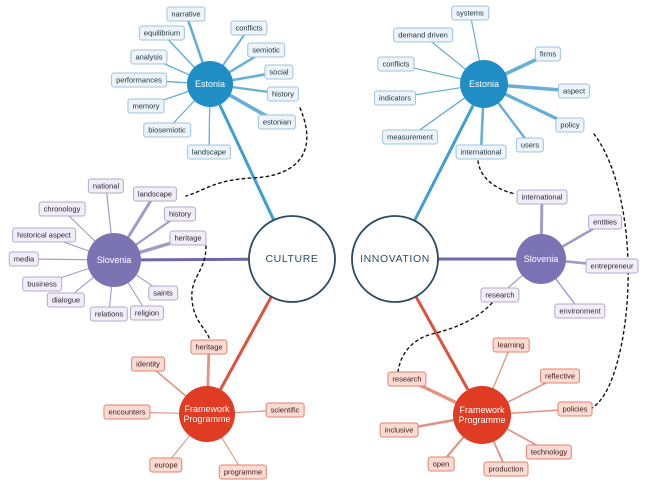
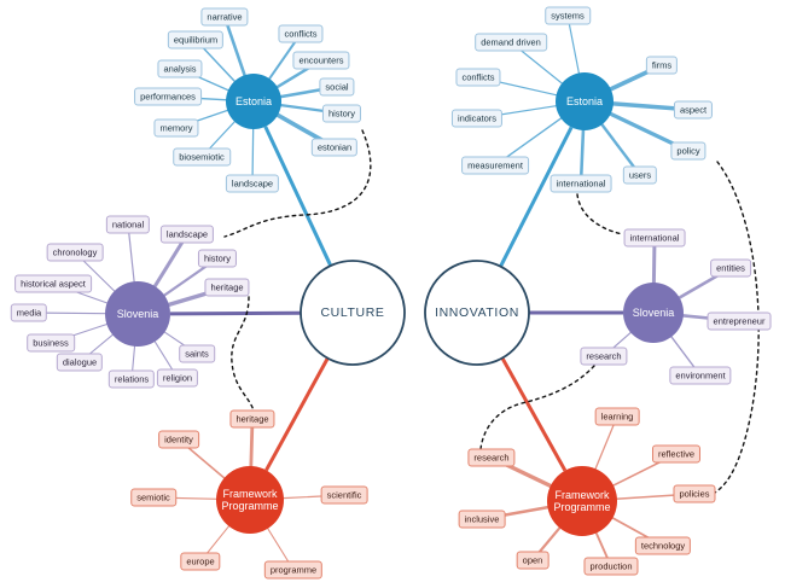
  CULTURE
  INNOVATION
  Estonia
  Slovenia
  Framework
  Programme
  Estonia
  Slovenia
  Framework
  Programme
  narrative
  conflicts
- semiotic
+ encounters
  social
  history
  estonian
  landscape
  biosemiotic
  memory
  performances
  analysis
  equilibrium
  national
  landscape
  history
  heritage
  saints
  religion
  relations
  dialogue
  business
  media
  historical aspect
  chronology
  heritage
  identity
- encounters
+ semiotic
  europe
  programme
  scientific
  systems
  demand driven
  conflicts
  indicators
  measurement
  international
  users
  policy
  aspect
  firms
  international
  entities
  entrepreneur
  environment
  research
  learning
  reflective
  policies
  technology
  production
  open
  inclusive
  research
